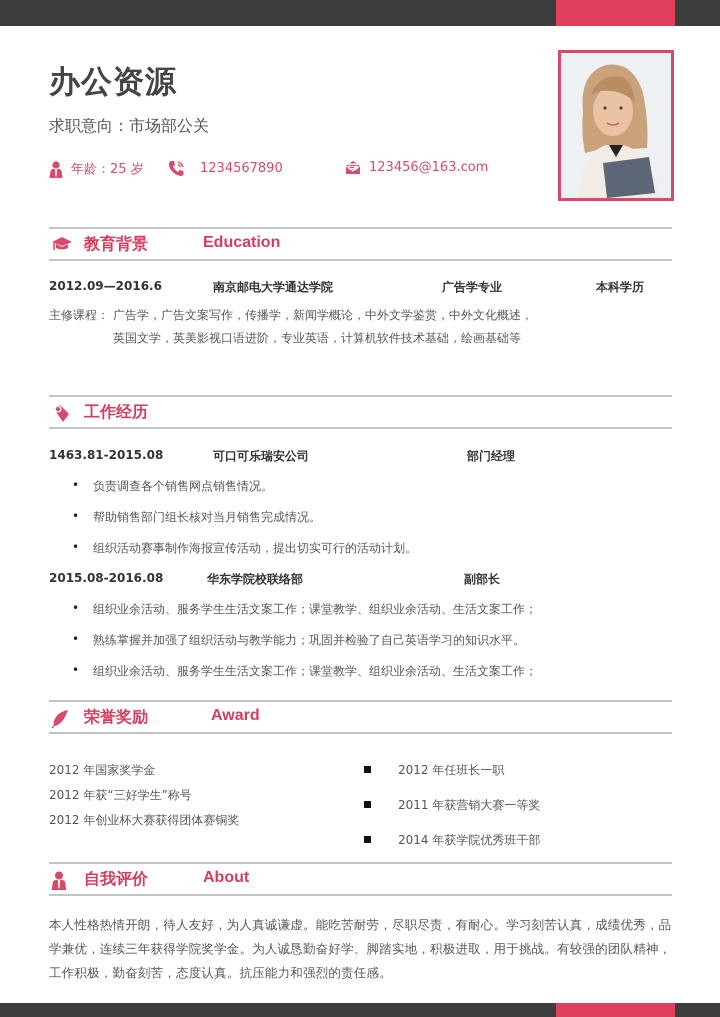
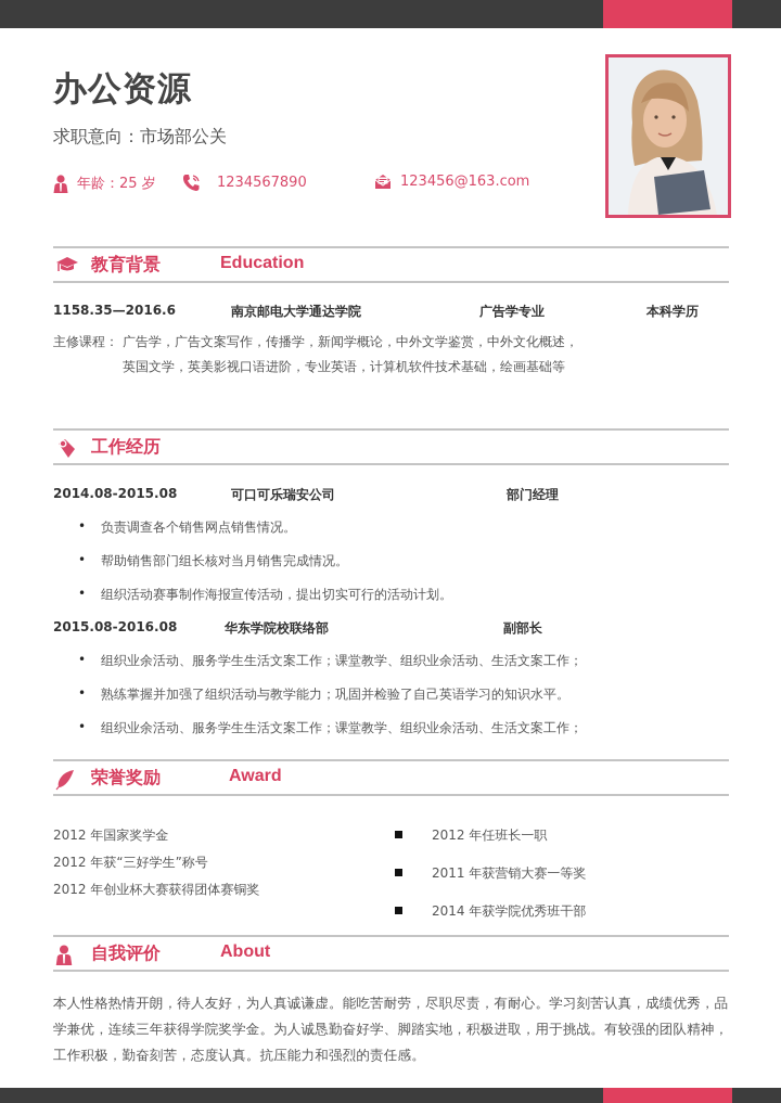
  办公资源
  求职意向：市场部公关
  年龄：25 岁
  1234567890
  123456@163.com
  教育背景
  Education
- 2012.09—2016.6
+ 1158.35—2016.6
  南京邮电大学通达学院
  广告学专业
  本科学历
  主修课程：
  广告学，广告文案写作，传播学，新闻学概论，中外文学鉴赏，中外文化概述，
  英国文学，英美影视口语进阶，专业英语，计算机软件技术基础，绘画基础等
  工作经历
- 1463.81-2015.08
+ 2014.08-2015.08
  可口可乐瑞安公司
  部门经理
  负责调查各个销售网点销售情况。
  帮助销售部门组长核对当月销售完成情况。
  组织活动赛事制作海报宣传活动，提出切实可行的活动计划。
  2015.08-2016.08
  华东学院校联络部
  副部长
  组织业余活动、服务学生生活文案工作；课堂教学、组织业余活动、生活文案工作；
  熟练掌握并加强了组织活动与教学能力；巩固并检验了自己英语学习的知识水平。
  组织业余活动、服务学生生活文案工作；课堂教学、组织业余活动、生活文案工作；
  荣誉奖励
  Award
  2012 年国家奖学金
  2012 年获“三好学生”称号
  2012 年创业杯大赛获得团体赛铜奖
  2012 年任班长一职
  2011 年获营销大赛一等奖
  2014 年获学院优秀班干部
  自我评价
  About
  本人性格热情开朗，待人友好，为人真诚谦虚。能吃苦耐劳，尽职尽责，有耐心。学习刻苦认真，成绩优秀，品学兼优，连续三年获得学院奖学金。为人诚恳勤奋好学、脚踏实地，积极进取，用于挑战。有较强的团队精神，工作积极，勤奋刻苦，态度认真。抗压能力和强烈的责任感。
